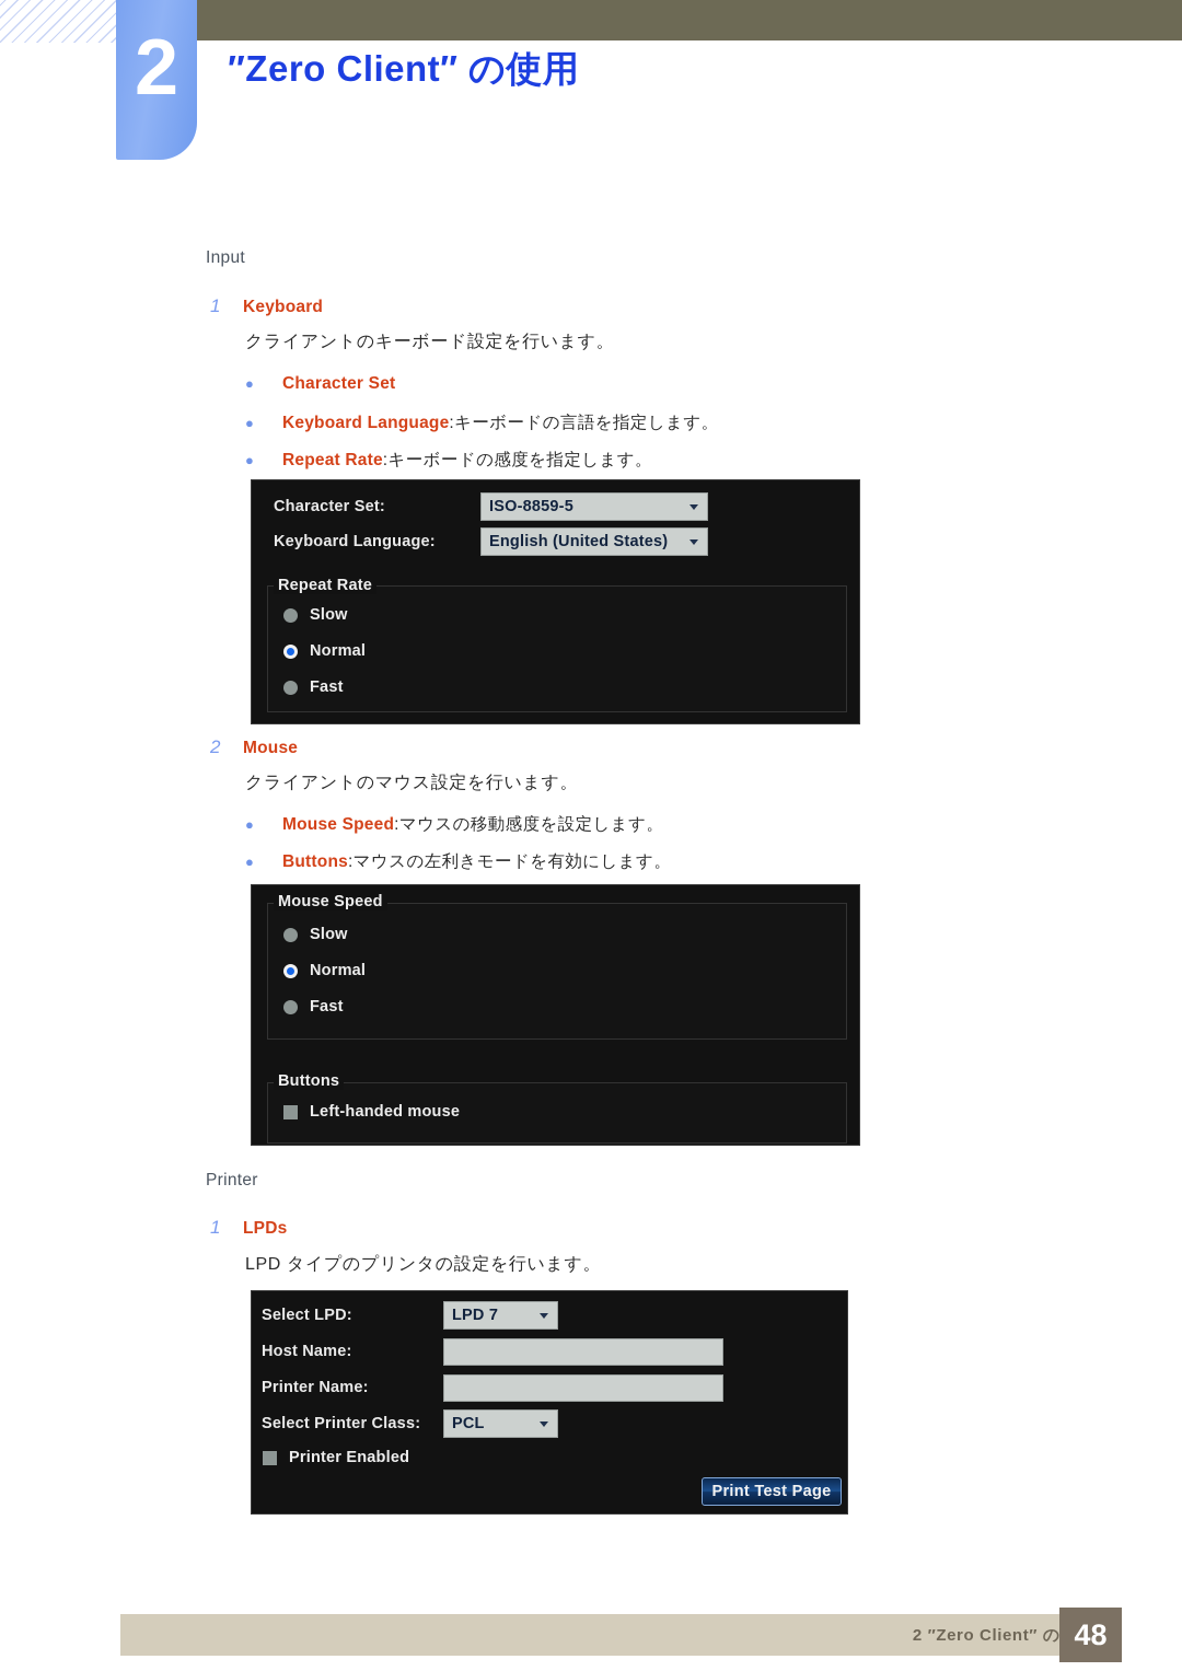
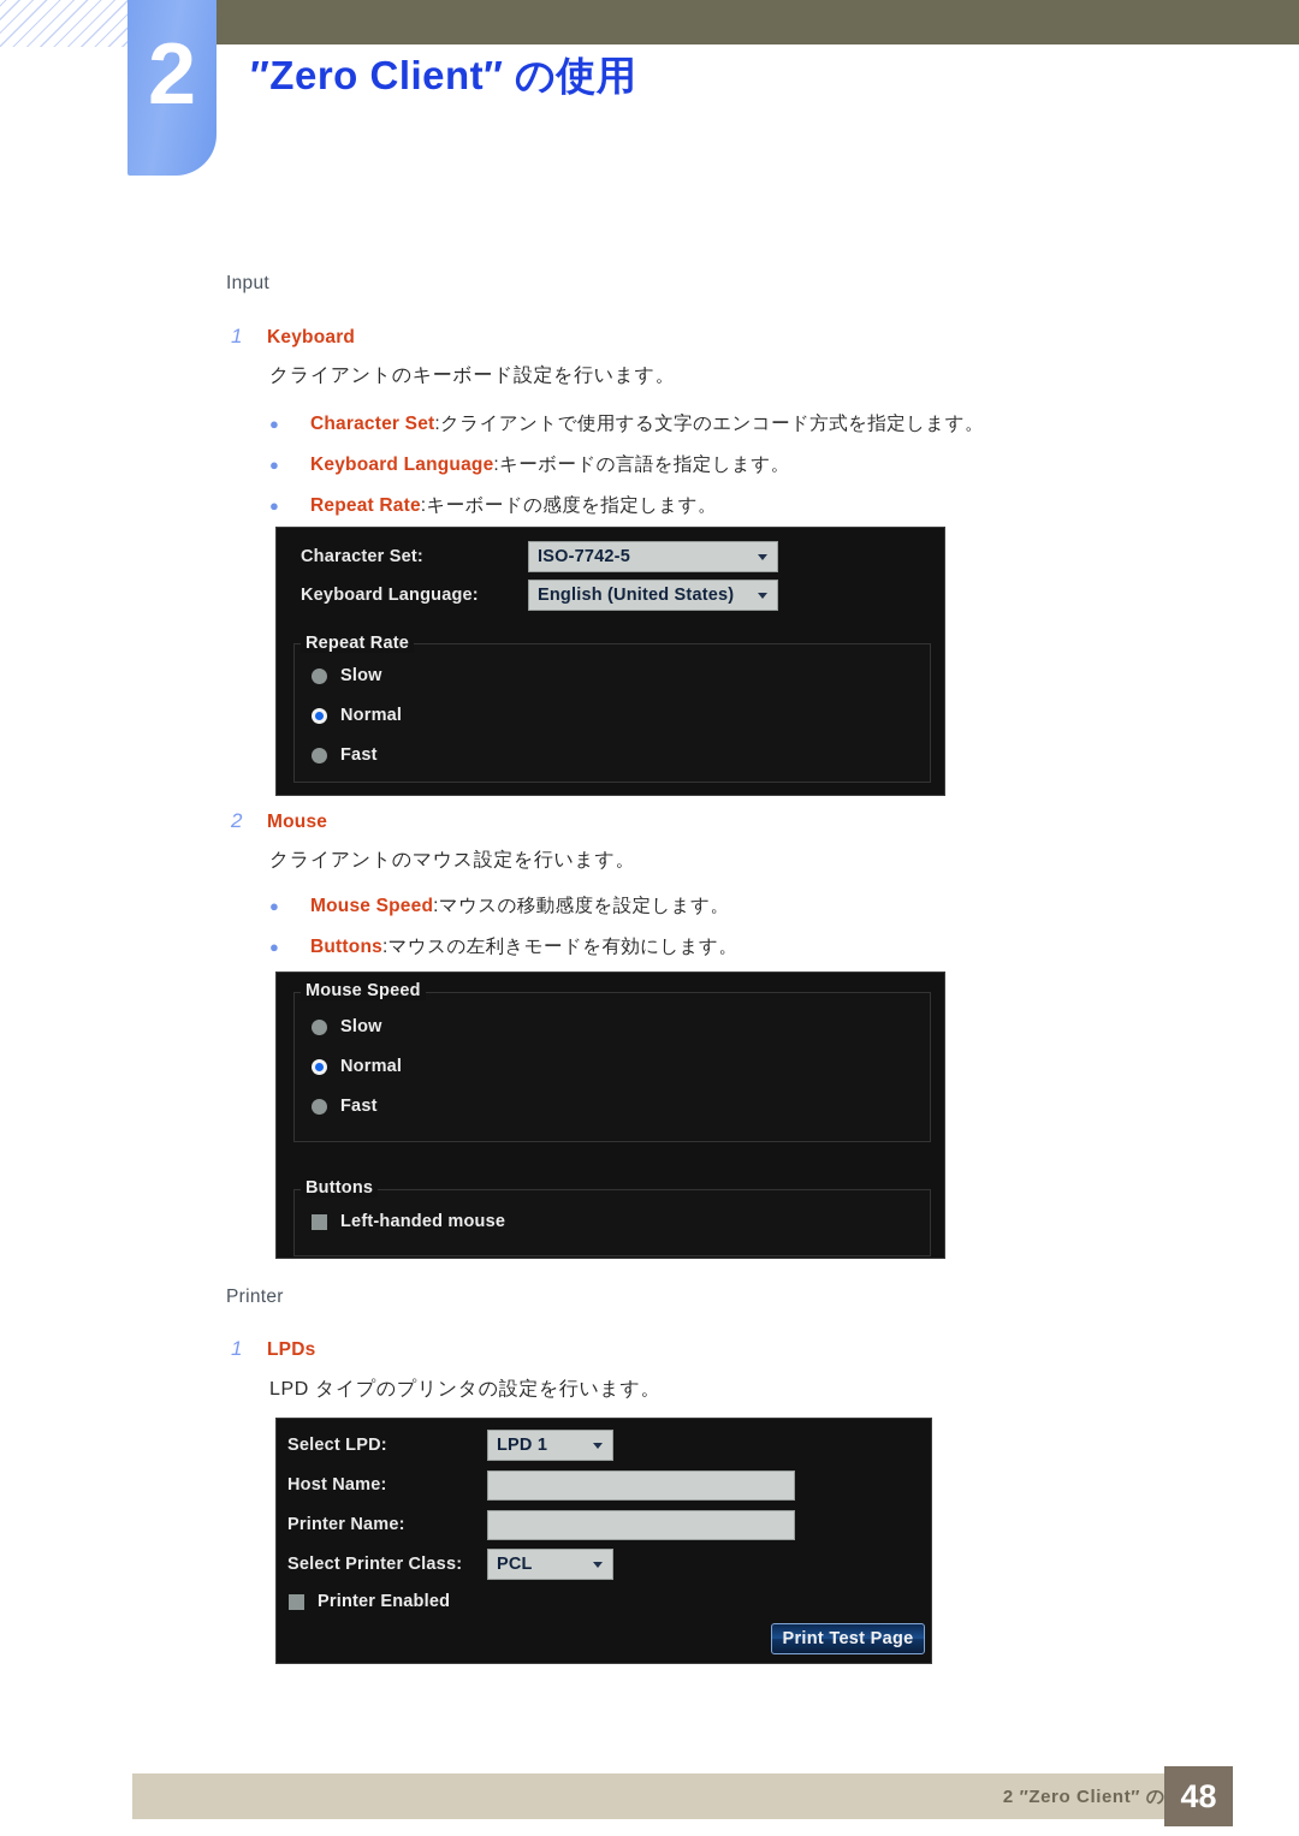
  2
  ″Zero Client″ の使用
  Input
  1
  Keyboard
  クライアントのキーボード設定を行います。
  ●
  Character Set
+ :クライアントで使用する文字のエンコード方式を指定します。
  ●
  Keyboard Language
  :キーボードの言語を指定します。
  ●
  Repeat Rate
  :キーボードの感度を指定します。
  Character Set:
- ISO-8859-5
+ ISO-7742-5
  Keyboard Language:
  English (United States)
  Repeat Rate
  Slow
  Normal
  Fast
  2
  Mouse
  クライアントのマウス設定を行います。
  ●
  Mouse Speed
  :マウスの移動感度を設定します。
  ●
  Buttons
  :マウスの左利きモードを有効にします。
  Mouse Speed
  Slow
  Normal
  Fast
  Buttons
  Left-handed mouse
  Printer
  1
  LPDs
  LPD タイプのプリンタの設定を行います。
  Select LPD:
- LPD 7
+ LPD 1
  Host Name:
  Printer Name:
  Select Printer Class:
  PCL
  Printer Enabled
  Print Test Page
  2 ″Zero Client″ の
  48
